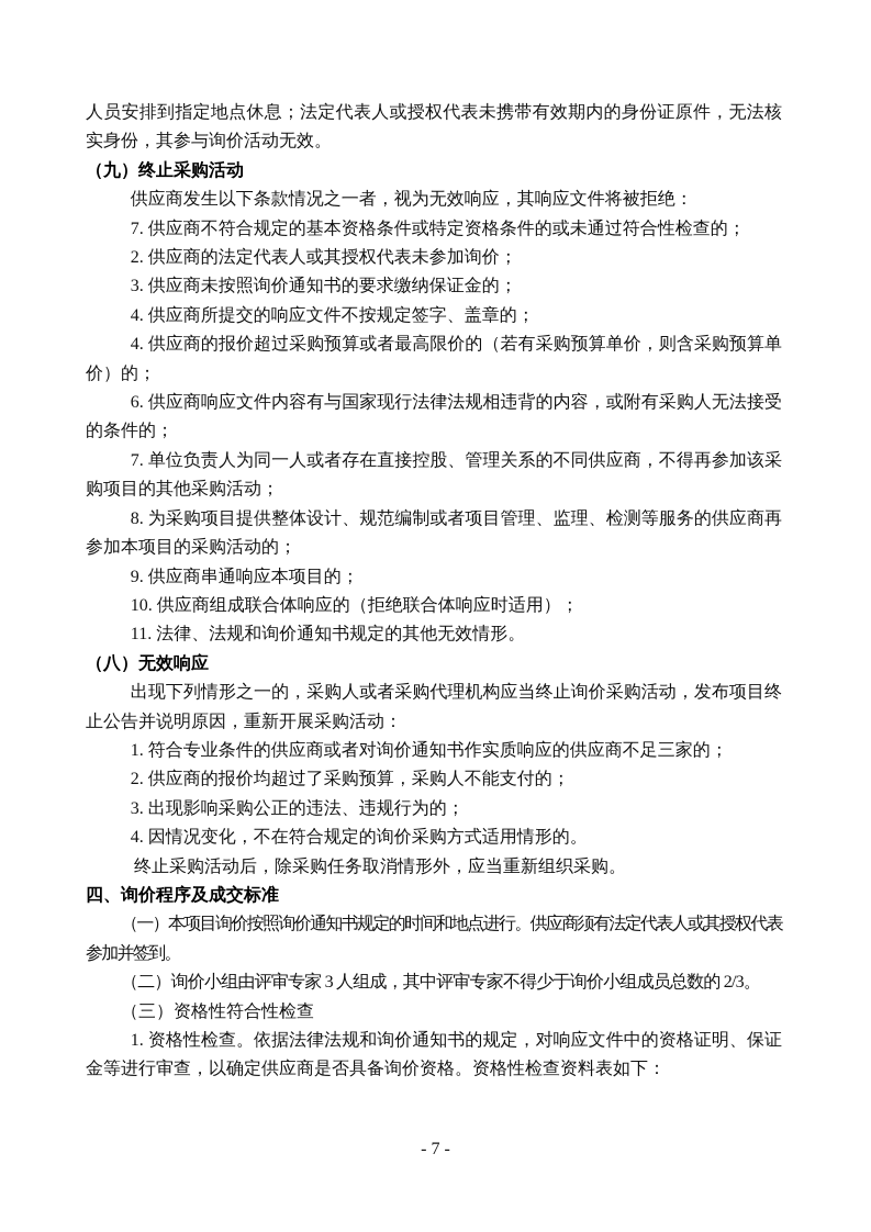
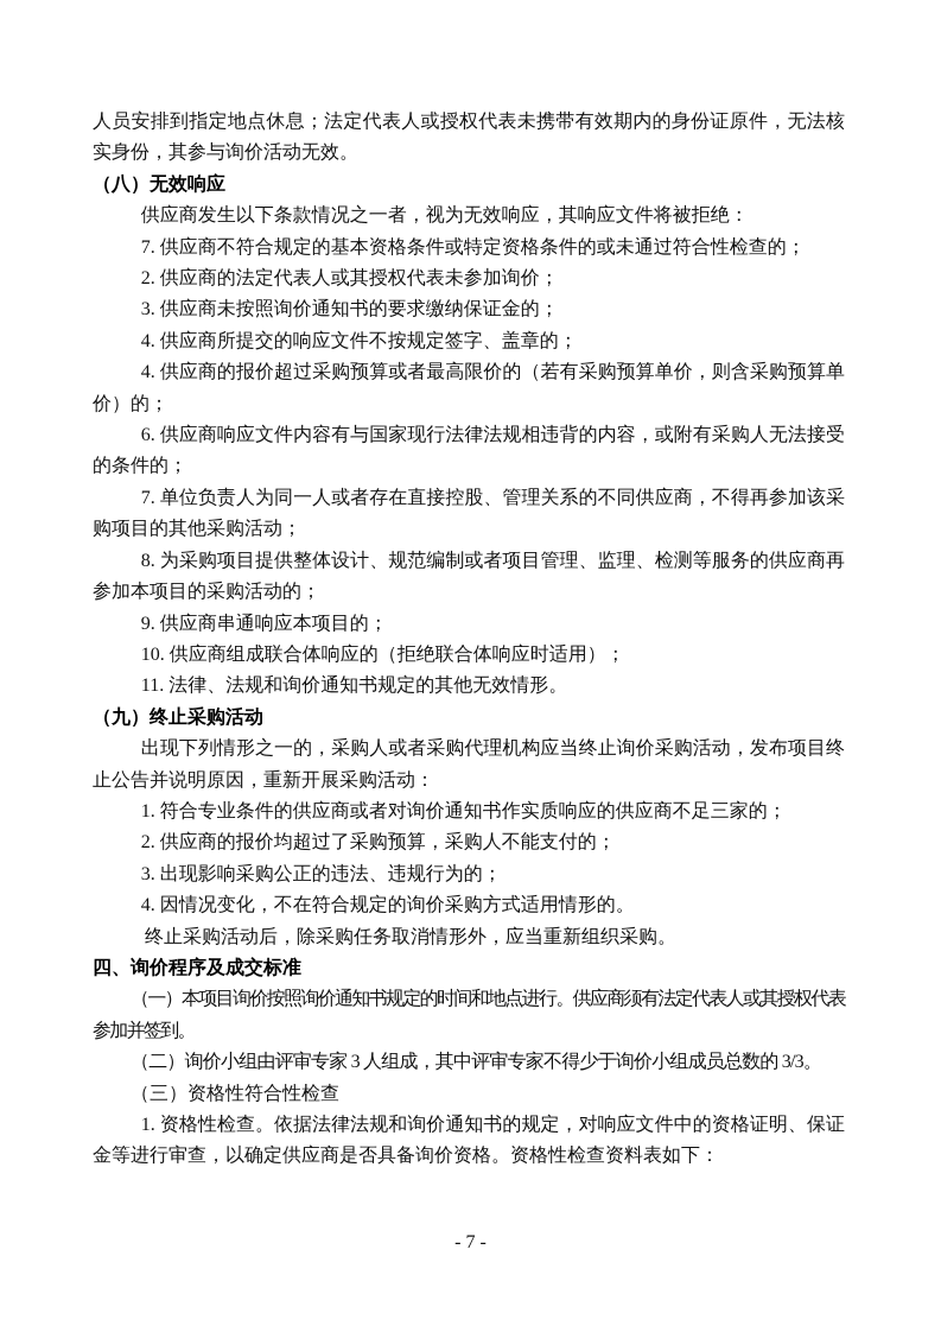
  人员安排到指定地点休息；法定代表人或授权代表未携带有效期内的身份证原件，无法核实身份，其参与询价活动无效。
- （九）终止采购活动
+ （八）无效响应
  供应商发生以下条款情况之一者，视为无效响应，其响应文件将被拒绝：
  7. 供应商不符合规定的基本资格条件或特定资格条件的或未通过符合性检查的；
  2. 供应商的法定代表人或其授权代表未参加询价；
  3. 供应商未按照询价通知书的要求缴纳保证金的；
  4. 供应商所提交的响应文件不按规定签字、盖章的；
  4. 供应商的报价超过采购预算或者最高限价的（若有采购预算单价，则含采购预算单价）的；
  6. 供应商响应文件内容有与国家现行法律法规相违背的内容，或附有采购人无法接受的条件的；
  7. 单位负责人为同一人或者存在直接控股、管理关系的不同供应商，不得再参加该采购项目的其他采购活动；
  8. 为采购项目提供整体设计、规范编制或者项目管理、监理、检测等服务的供应商再参加本项目的采购活动的；
  9. 供应商串通响应本项目的；
  10. 供应商组成联合体响应的（拒绝联合体响应时适用）；
  11. 法律、法规和询价通知书规定的其他无效情形。
- （八）无效响应
+ （九）终止采购活动
  出现下列情形之一的，采购人或者采购代理机构应当终止询价采购活动，发布项目终止公告并说明原因，重新开展采购活动：
  1. 符合专业条件的供应商或者对询价通知书作实质响应的供应商不足三家的；
  2. 供应商的报价均超过了采购预算，采购人不能支付的；
  3. 出现影响采购公正的违法、违规行为的；
  4. 因情况变化，不在符合规定的询价采购方式适用情形的。
  终止采购活动后，除采购任务取消情形外，应当重新组织采购。
  四、询价程序及成交标准
  （一）本项目询价按照询价通知书规定的时间和地点进行。供应商须有法定代表人或其授权代表参加并签到。
- （二）询价小组由评审专家 3 人组成，其中评审专家不得少于询价小组成员总数的 2/3。
+ （二）询价小组由评审专家 3 人组成，其中评审专家不得少于询价小组成员总数的 3/3。
  （三）资格性符合性检查
  1. 资格性检查。依据法律法规和询价通知书的规定，对响应文件中的资格证明、保证金等进行审查，以确定供应商是否具备询价资格。资格性检查资料表如下：
  - 7 -
